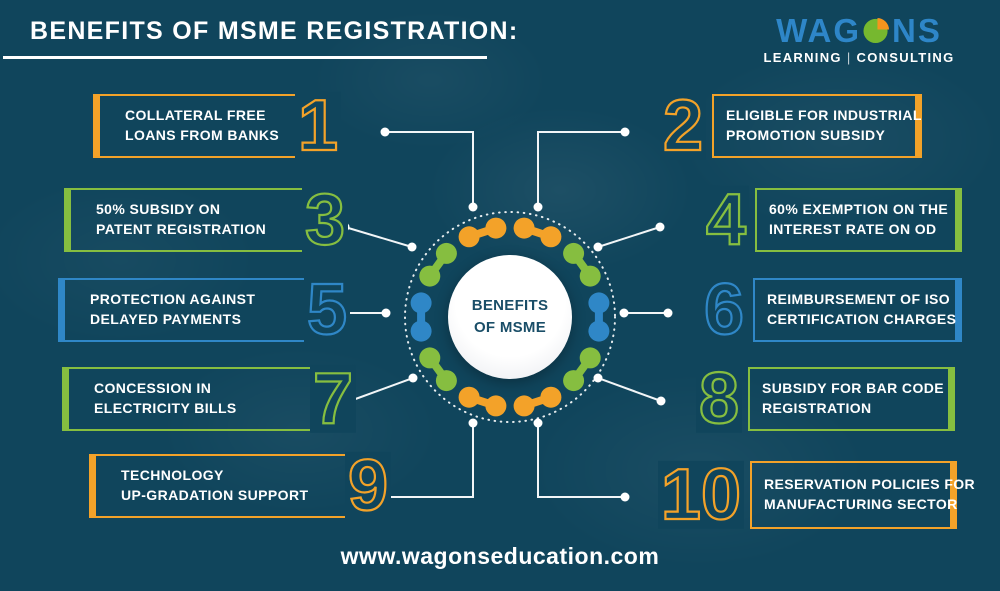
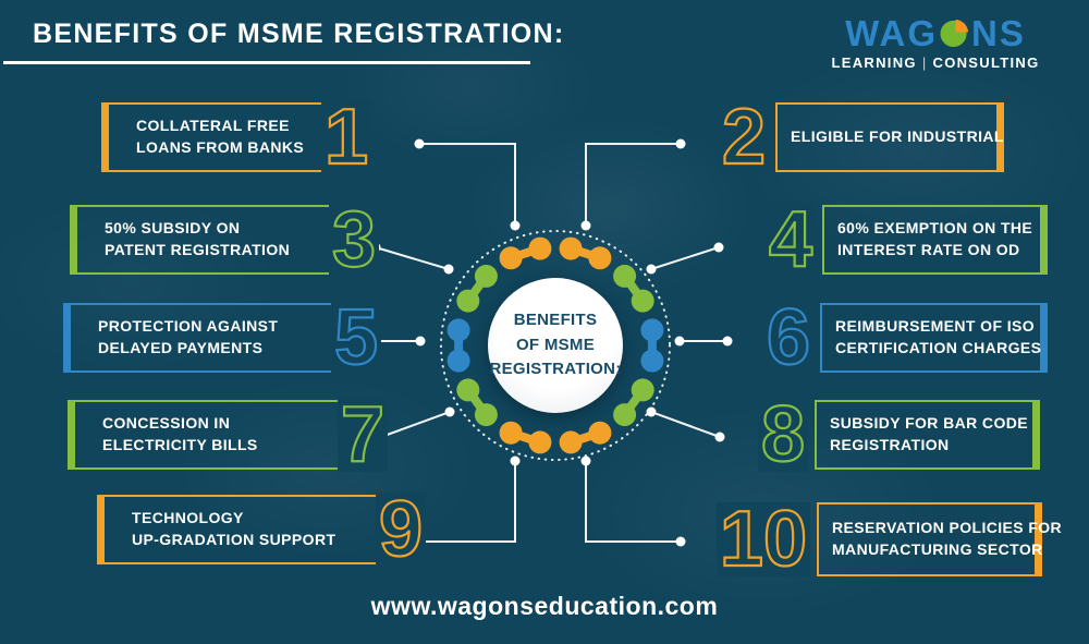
  BENEFITS OF MSME REGISTRATION:
  WAG
  NS
  LEARNING | CONSULTING
  BENEFITS
  OF MSME
+ REGISTRATION:
  COLLATERAL FREE
  LOANS FROM BANKS
  1
  50% SUBSIDY ON
  PATENT REGISTRATION
  3
  PROTECTION AGAINST
  DELAYED PAYMENTS
  5
  CONCESSION IN
  ELECTRICITY BILLS
  7
  TECHNOLOGY
  UP-GRADATION SUPPORT
  9
  ELIGIBLE FOR INDUSTRIAL
- PROMOTION SUBSIDY
  2
  60% EXEMPTION ON THE
  INTEREST RATE ON OD
  4
  REIMBURSEMENT OF ISO
  CERTIFICATION CHARGES
  6
  SUBSIDY FOR BAR CODE
  REGISTRATION
  8
  RESERVATION POLICIES FOR
  MANUFACTURING SECTOR
  10
  www.wagonseducation.com
